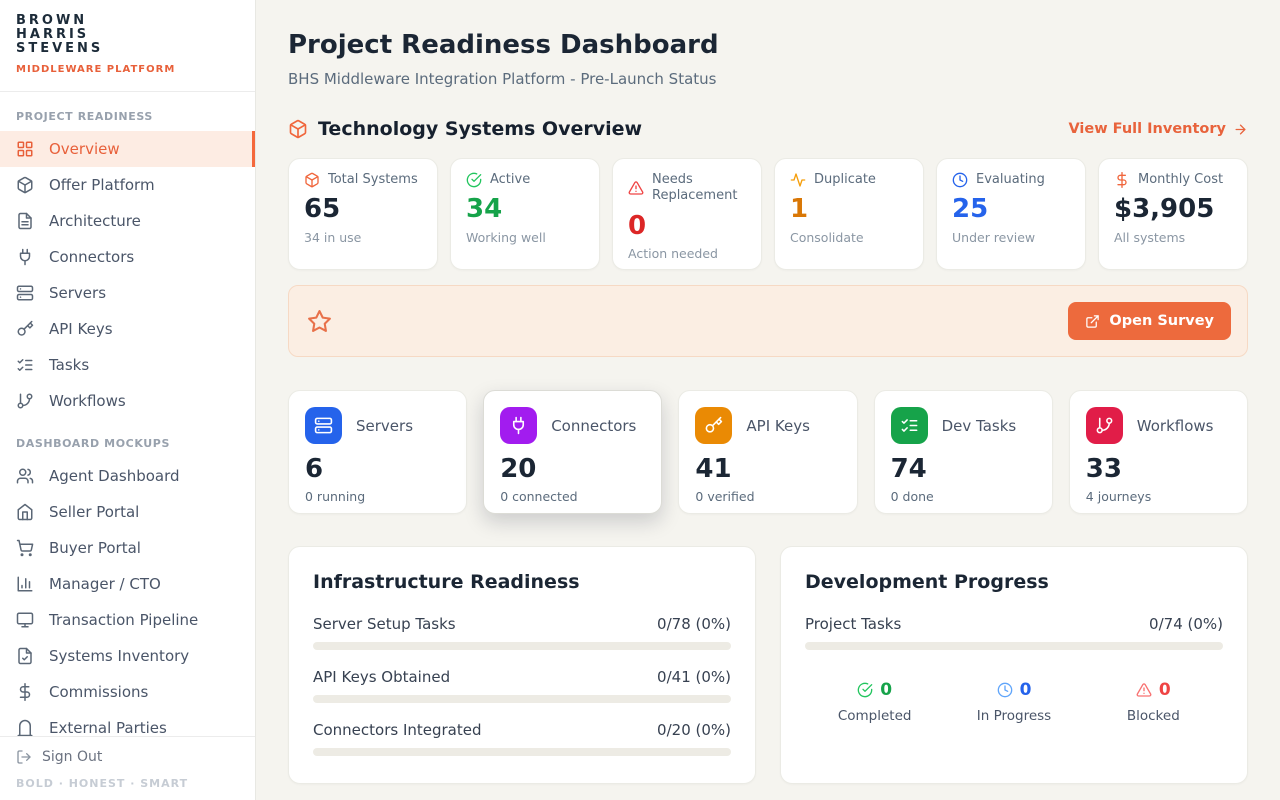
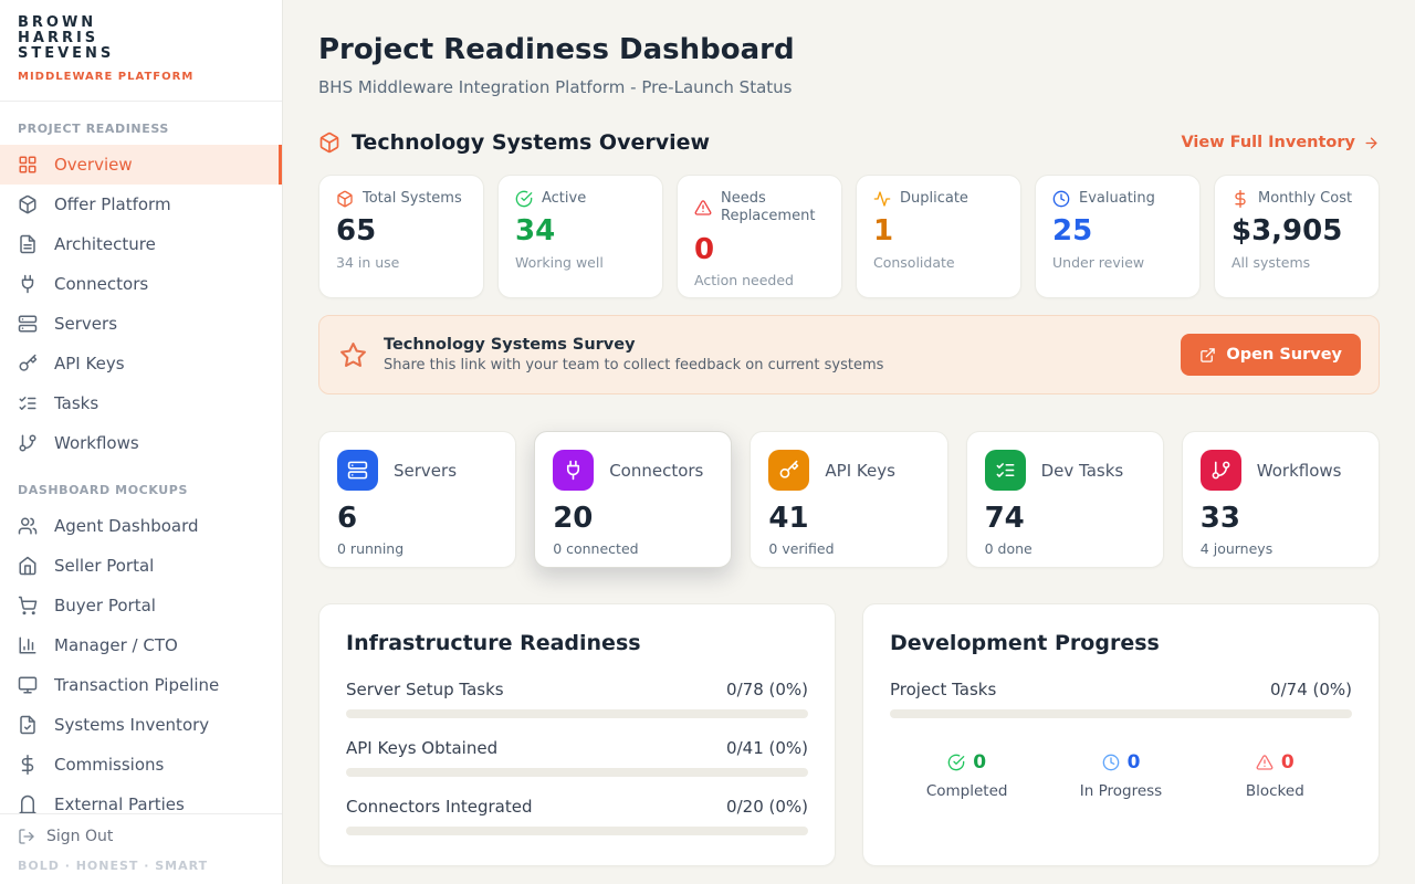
  BROWN
  HARRIS
  STEVENS
  MIDDLEWARE PLATFORM
  PROJECT READINESS
  Overview
  Offer Platform
  Architecture
  Connectors
  Servers
  API Keys
  Tasks
  Workflows
  DASHBOARD MOCKUPS
  Agent Dashboard
  Seller Portal
  Buyer Portal
  Manager / CTO
  Transaction Pipeline
  Systems Inventory
  Commissions
  External Parties
  Sign Out
  BOLD · HONEST · SMART
  Project Readiness Dashboard
  BHS Middleware Integration Platform - Pre-Launch Status
  Technology Systems Overview
  View Full Inventory
  Total Systems
  65
  34 in use
  Active
  34
  Working well
  Needs Replacement
  0
  Action needed
  Duplicate
  1
  Consolidate
  Evaluating
  25
  Under review
  Monthly Cost
  $3,905
  All systems
+ Technology Systems Survey
+ Share this link with your team to collect feedback on current systems
  Open Survey
  Servers
  6
  0 running
  Connectors
  20
  0 connected
  API Keys
  41
  0 verified
  Dev Tasks
  74
  0 done
  Workflows
  33
  4 journeys
  Infrastructure Readiness
  Server Setup Tasks
  0/78 (0%)
  API Keys Obtained
  0/41 (0%)
  Connectors Integrated
  0/20 (0%)
  Development Progress
  Project Tasks
  0/74 (0%)
  0
  Completed
  0
  In Progress
  0
  Blocked
